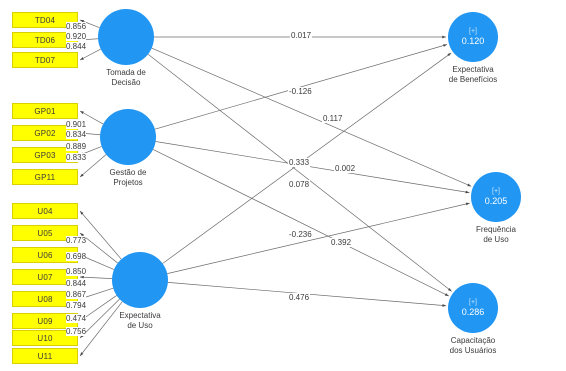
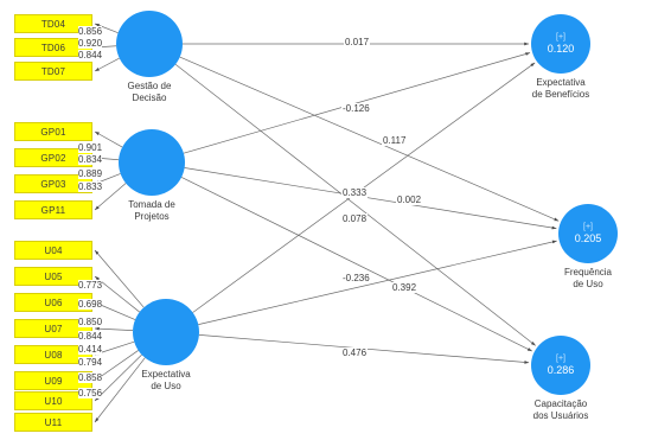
  TD04
  TD06
  TD07
  GP01
  GP02
  GP03
  GP11
  U04
  U05
  U06
  U07
  U08
  U09
  U10
  U11
  0.856
  0.920
  0.844
  0.901
  0.834
  0.889
  0.833
  0.773
  0.698
  0.850
  0.844
- 0.867
+ 0.414
  0.794
- 0.474
+ 0.858
  0.756
- Tomada de
+ Gestão de
  Decisão
- Gestão de
+ Tomada de
  Projetos
  Expectativa
  de Uso
  0.120
  Expectativa
  de Benefícios
  0.205
  Frequência
  de Uso
  0.286
  Capacitação
  dos Usuários
  0.017
  0.002
  0.392
  -0.126
  0.333
  0.476
  0.117
  0.078
  -0.236
